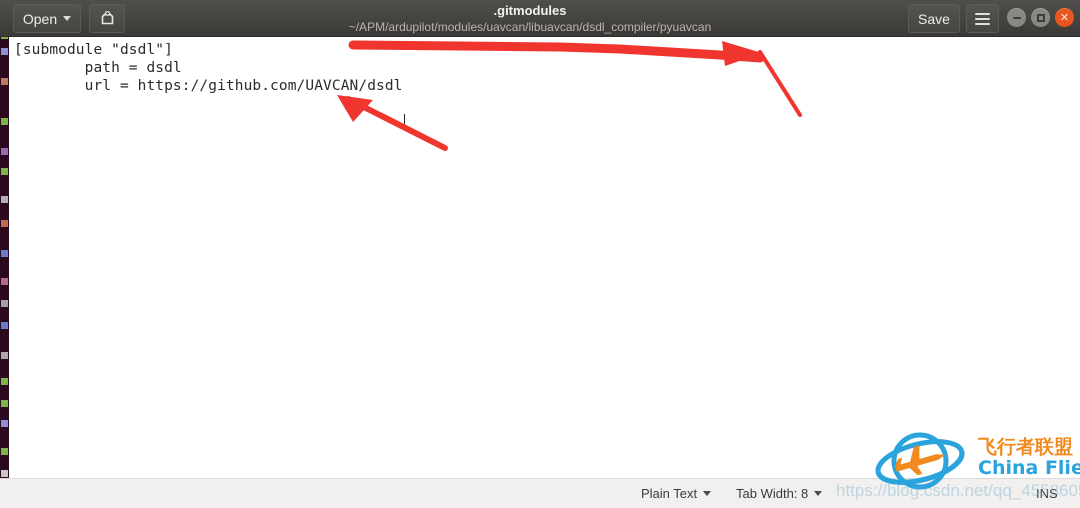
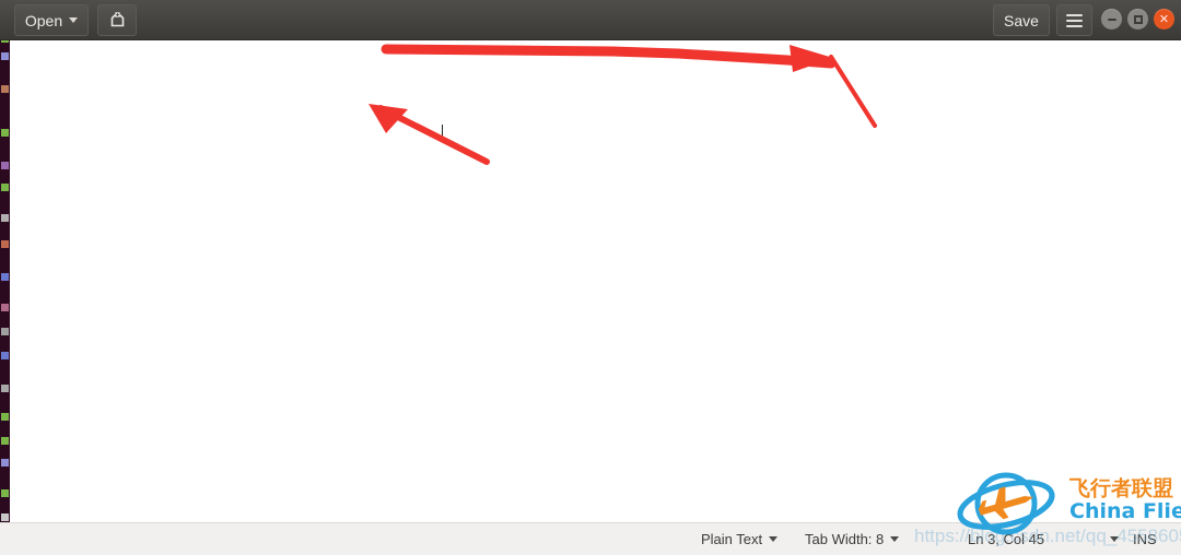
  Open
- .gitmodules
- ~/APM/ardupilot/modules/uavcan/libuavcan/dsdl_compiler/pyuavcan
  Save
  ✕
- [submodule "dsdl"]
- path = dsdl
- url = https://github.com/UAVCAN/dsdl
  Plain Text
  Tab Width: 8
+ Ln 3, Col 45
  INS
  https://blog.csdn.net/qq_455860
  飞行者联盟
  China Flie
